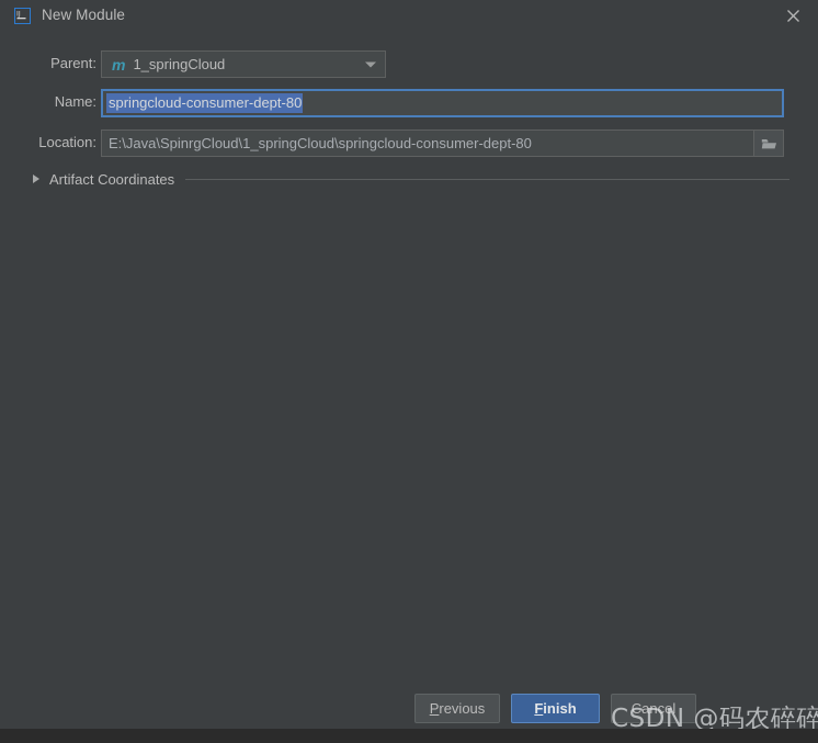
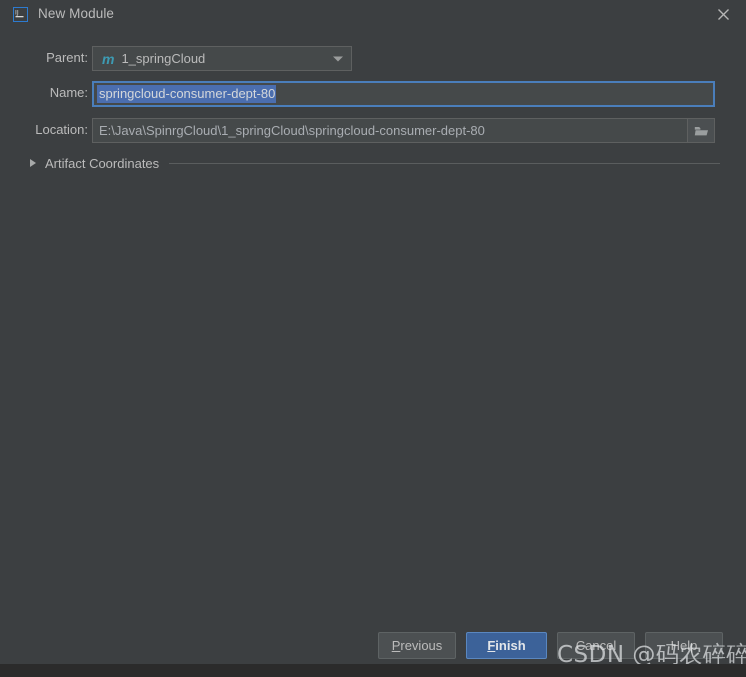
  New Module
  Parent:
  m
  1_springCloud
  Name:
  springcloud-consumer-dept-80
  Location:
  E:\Java\SpinrgCloud\1_springCloud\springcloud-consumer-dept-80
  Artifact Coordinates
  Previous
  Finish
  Cancel
+ Help
  CSDN @码农碎碎
